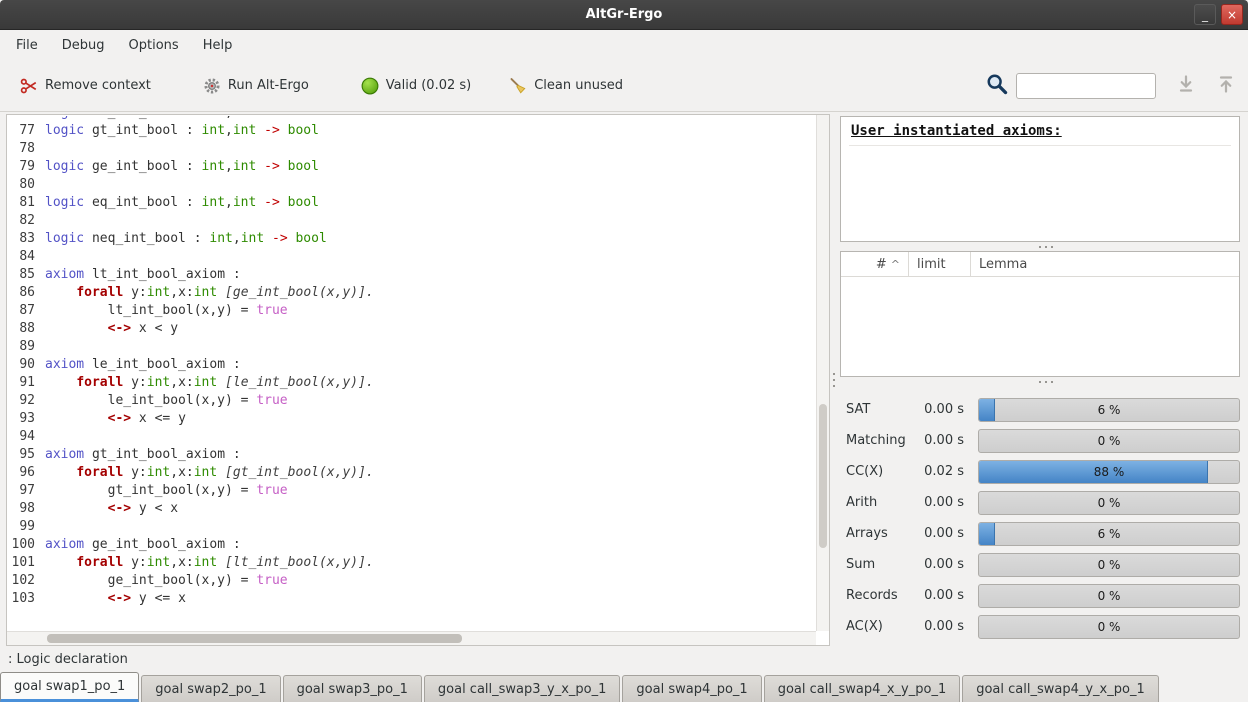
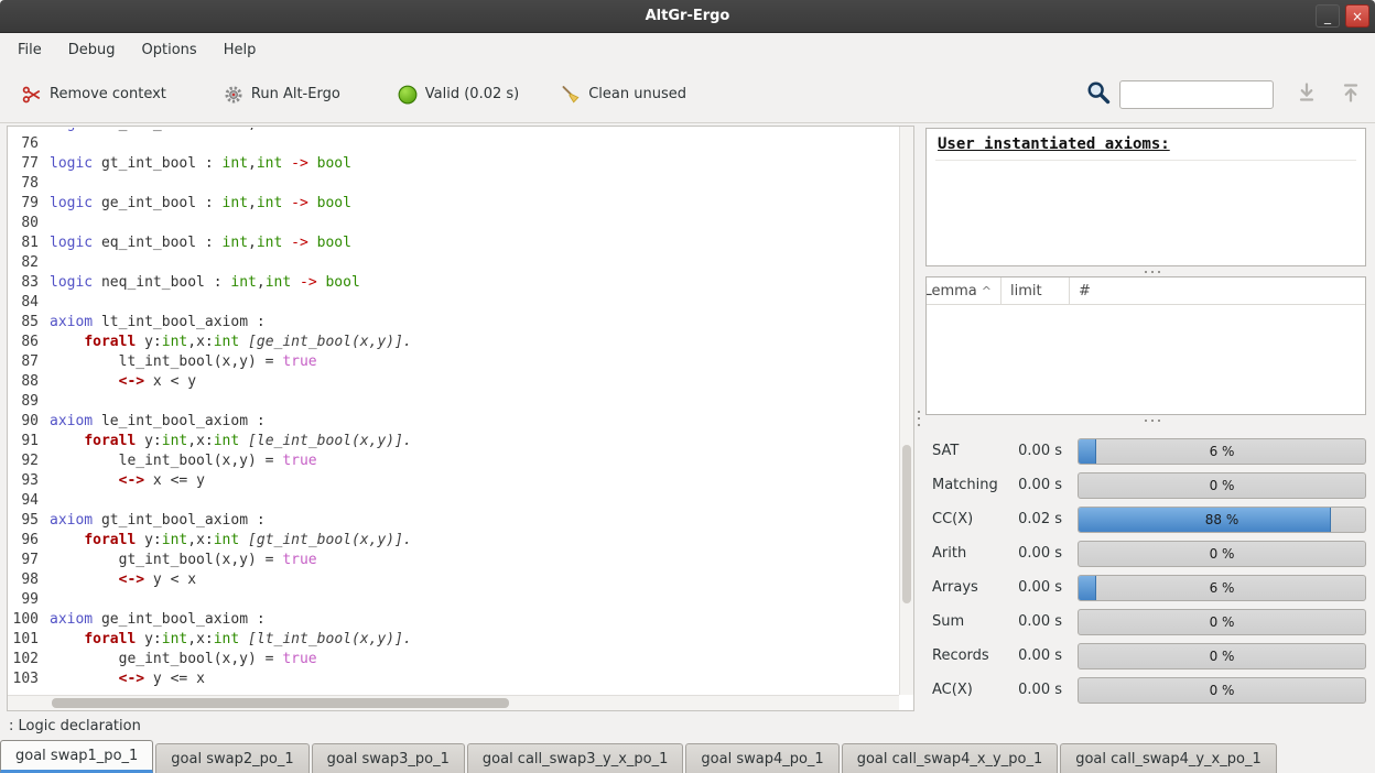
  AltGr-Ergo
  _
  ×
  File
  Debug
  Options
  Help
  Remove context
  Run Alt-Ergo
  Valid (0.02 s)
  Clean unused
+ 76
  77
  logic gt_int_bool : int,int -> bool
  78
  79
  logic ge_int_bool : int,int -> bool
  80
  81
  logic eq_int_bool : int,int -> bool
  82
  83
  logic neq_int_bool : int,int -> bool
  84
  85
  axiom lt_int_bool_axiom :
  86
  forall y:int,x:int [ge_int_bool(x,y)].
  87
  lt_int_bool(x,y) = true
  88
  <-> x < y
  89
  90
  axiom le_int_bool_axiom :
  91
  forall y:int,x:int [le_int_bool(x,y)].
  92
  le_int_bool(x,y) = true
  93
  <-> x <= y
  94
  95
  axiom gt_int_bool_axiom :
  96
  forall y:int,x:int [gt_int_bool(x,y)].
  97
  gt_int_bool(x,y) = true
  98
  <-> y < x
  99
  100
  axiom ge_int_bool_axiom :
  101
  forall y:int,x:int [lt_int_bool(x,y)].
  102
  ge_int_bool(x,y) = true
  103
  <-> y <= x
  User instantiated axioms:
- #
+ Lemma
  ^
  limit
- Lemma
+ #
  SAT
  0.00 s
  6 %
  Matching
  0.00 s
  0 %
  CC(X)
  0.02 s
  88 %
  Arith
  0.00 s
  0 %
  Arrays
  0.00 s
  6 %
  Sum
  0.00 s
  0 %
  Records
  0.00 s
  0 %
  AC(X)
  0.00 s
  0 %
  : Logic declaration
  goal swap1_po_1
  goal swap2_po_1
  goal swap3_po_1
  goal call_swap3_y_x_po_1
  goal swap4_po_1
  goal call_swap4_x_y_po_1
  goal call_swap4_y_x_po_1
